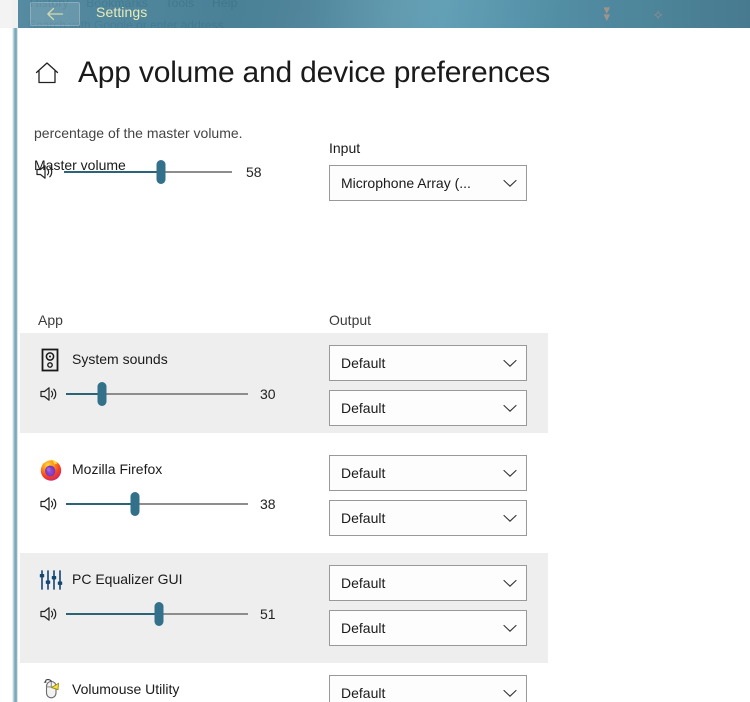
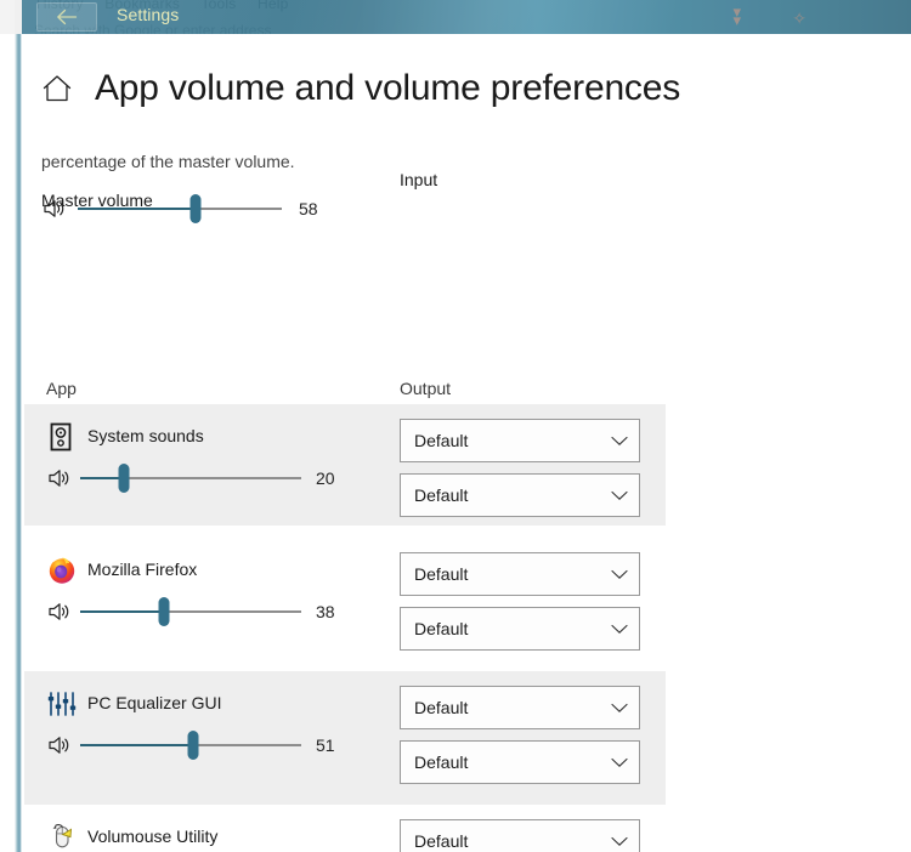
  Settings
  ▾
  ▾
  ✧
- App volume and device preferences
+ App volume and volume preferences
  percentage of the master volume.
  Master volume
  58
  Input
- Microphone Array (...
  App
  Output
  System sounds
- 30
+ 20
  Default
  Default
  Mozilla Firefox
  38
  Default
  Default
  PC Equalizer GUI
  51
  Default
  Default
  Volumouse Utility
  Default
